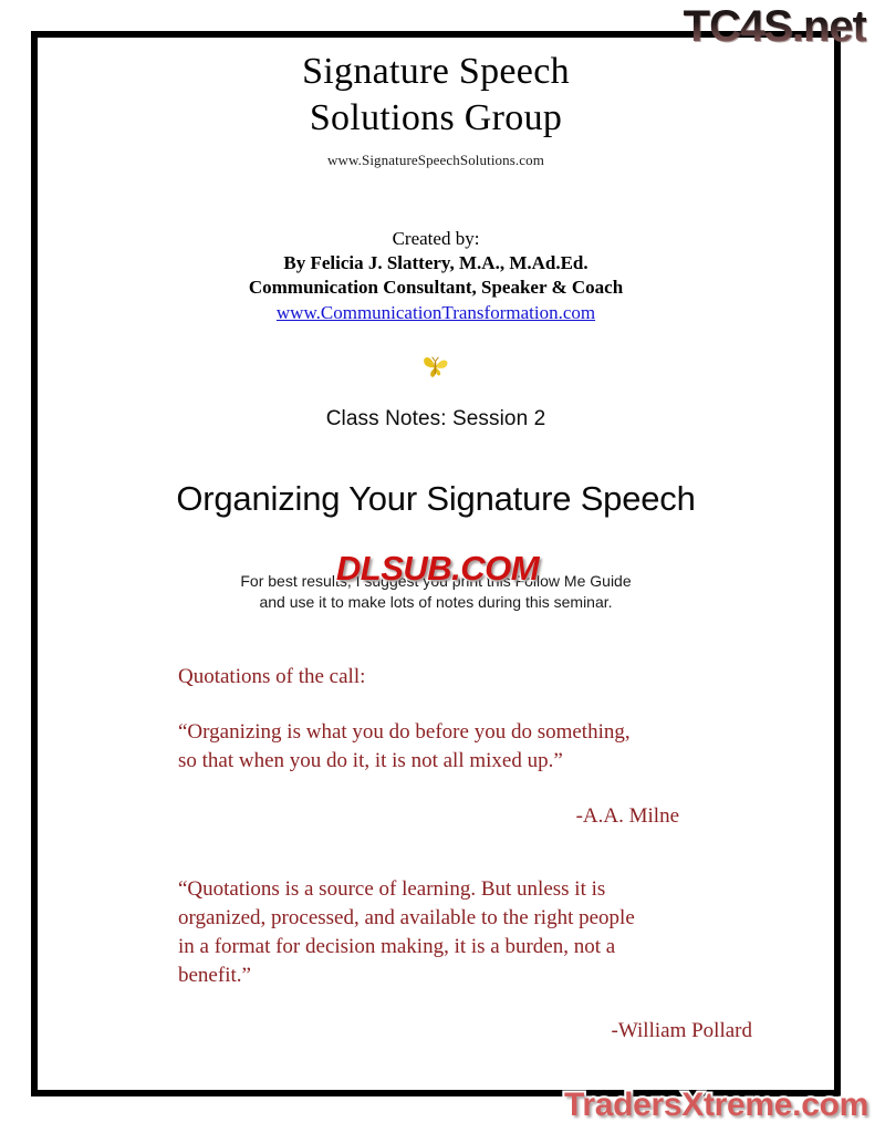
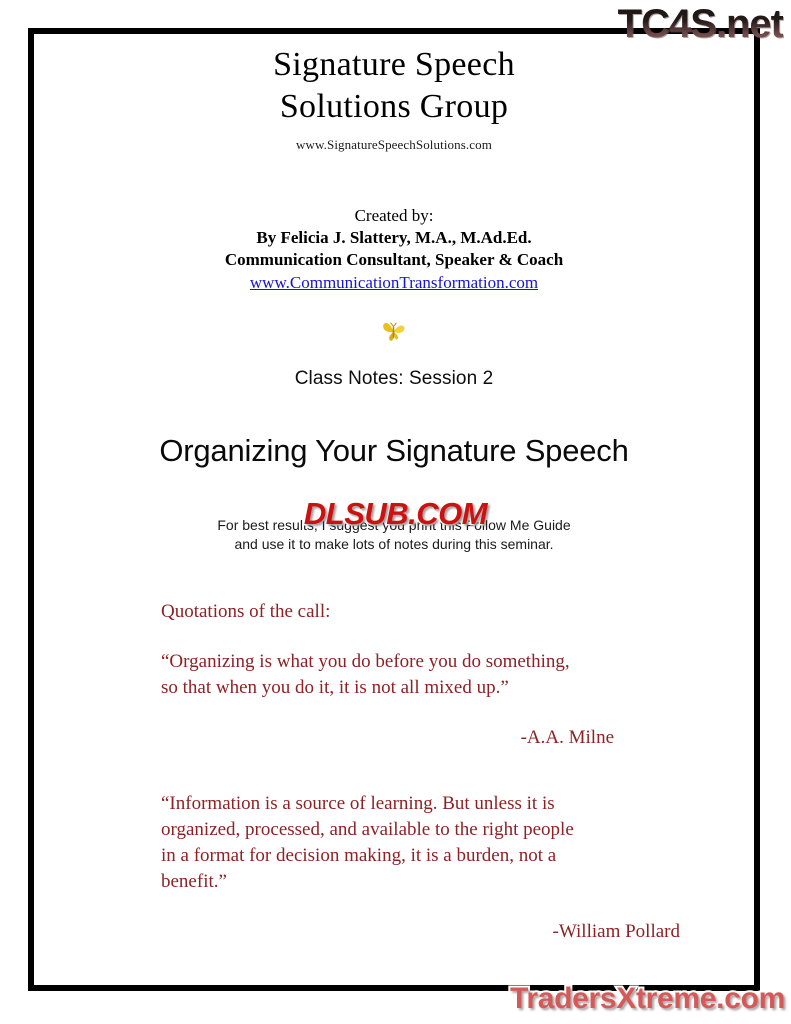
  Signature Speech
  Solutions Group
  www.SignatureSpeechSolutions.com
  Created by:
  By Felicia J. Slattery, M.A., M.Ad.Ed.
  Communication Consultant, Speaker & Coach
  www.CommunicationTransformation.com
  Class Notes: Session 2
  Organizing Your Signature Speech
  For best results, I suggest you print this Follow Me Guide
  and use it to make lots of notes during this seminar.
  Quotations of the call:
  “Organizing is what you do before you do something,
  so that when you do it, it is not all mixed up.”
  -A.A. Milne
- “Quotations is a source of learning. But unless it is
+ “Information is a source of learning. But unless it is
  organized, processed, and available to the right people
  in a format for decision making, it is a burden, not a
  benefit.”
  -William Pollard
  TC4S.net
  DLSUB.COM
  TradersXtreme.com
